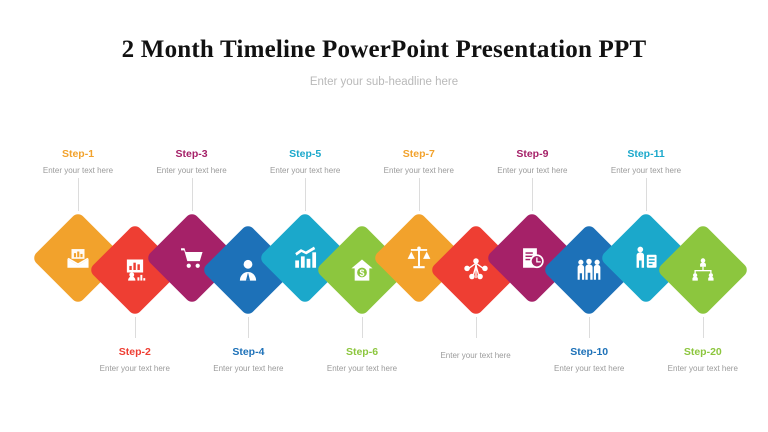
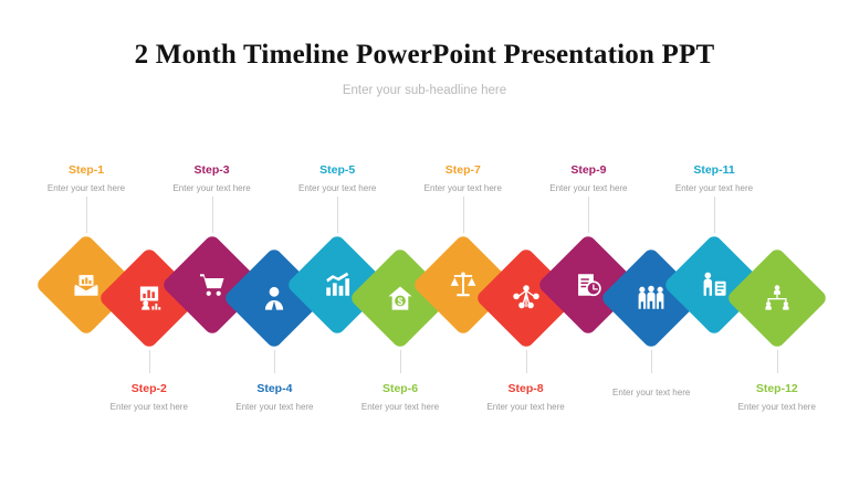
  2 Month Timeline PowerPoint Presentation PPT
  Enter your sub-headline here
  Step-1
  Enter your text here
  Step-2
  Enter your text here
  Step-3
  Enter your text here
  Step-4
  Enter your text here
  Step-5
  Enter your text here
  Step-6
  Enter your text here
  Step-7
  Enter your text here
+ Step-8
  Enter your text here
  Step-9
  Enter your text here
- Step-10
  Enter your text here
  Step-11
  Enter your text here
- Step-20
+ Step-12
  Enter your text here
